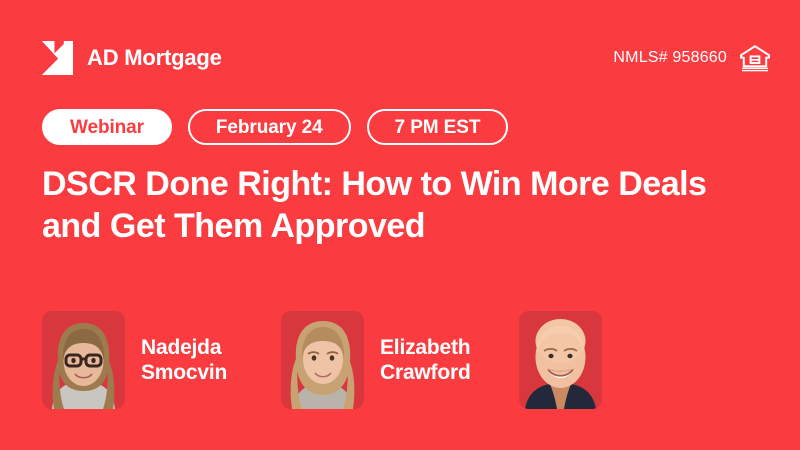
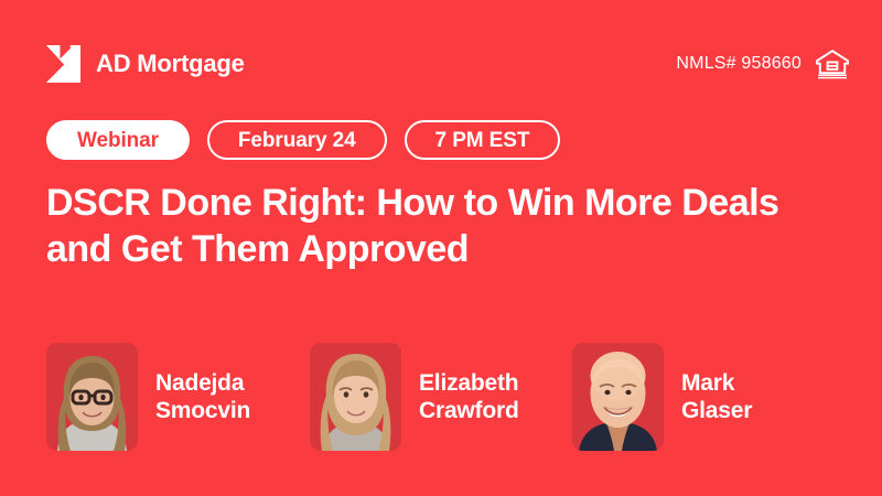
  AD Mortgage
  NMLS# 958660
  Webinar
  February 24
  7 PM EST
  DSCR Done Right: How to Win More Deals and Get Them Approved
  Nadejda
  Smocvin
  Elizabeth
  Crawford
+ Mark
+ Glaser
